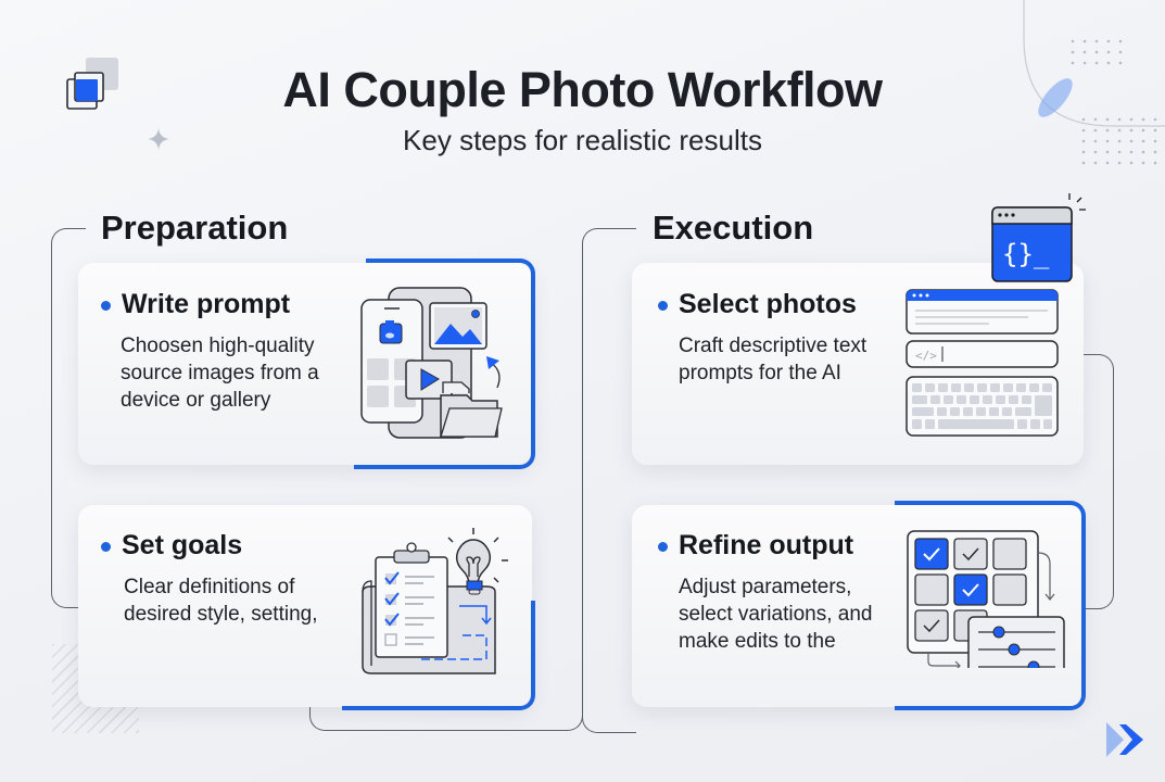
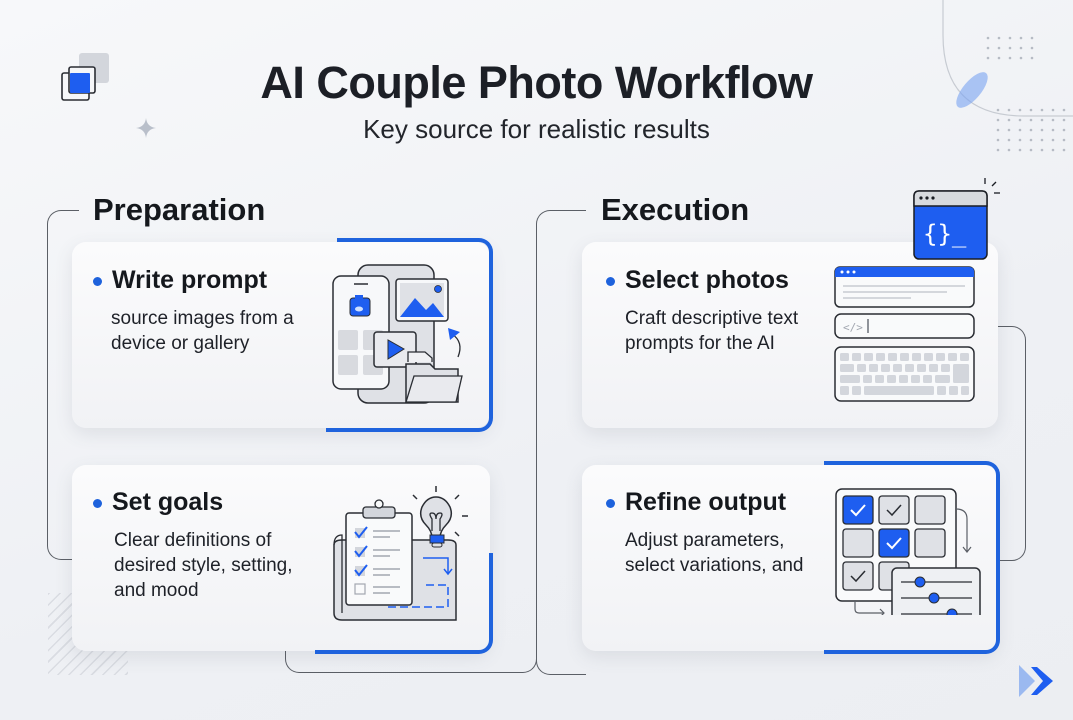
  AI Couple Photo Workflow
- Key steps for realistic results
+ Key source for realistic results
  Preparation
  Write prompt
- Choosen high-quality
  source images from a
  device or gallery
  Set goals
  Clear definitions of
  desired style, setting,
+ and mood
  Execution
  Select photos
  Craft descriptive text
  prompts for the AI
  </>
  {}_
  Refine output
  Adjust parameters,
  select variations, and
- make edits to the
